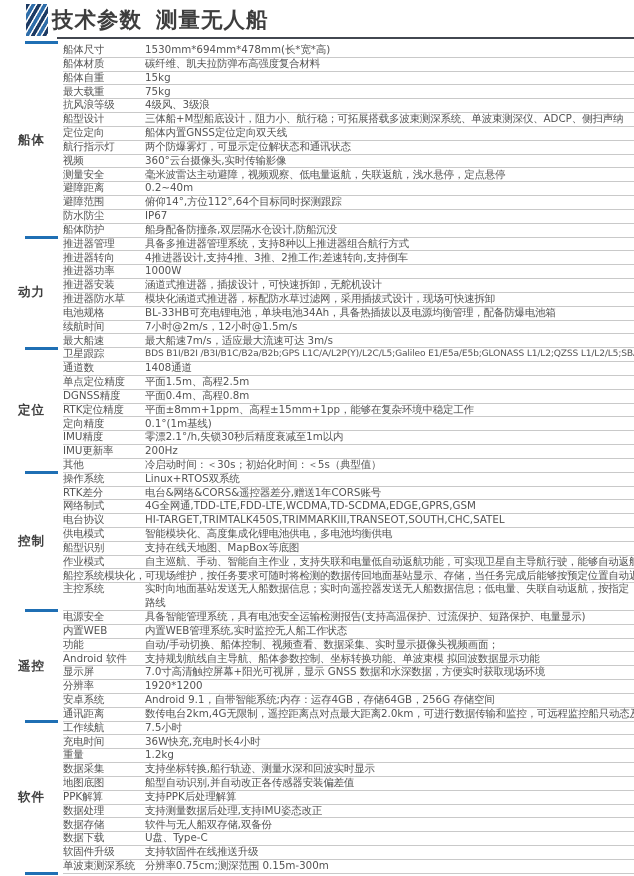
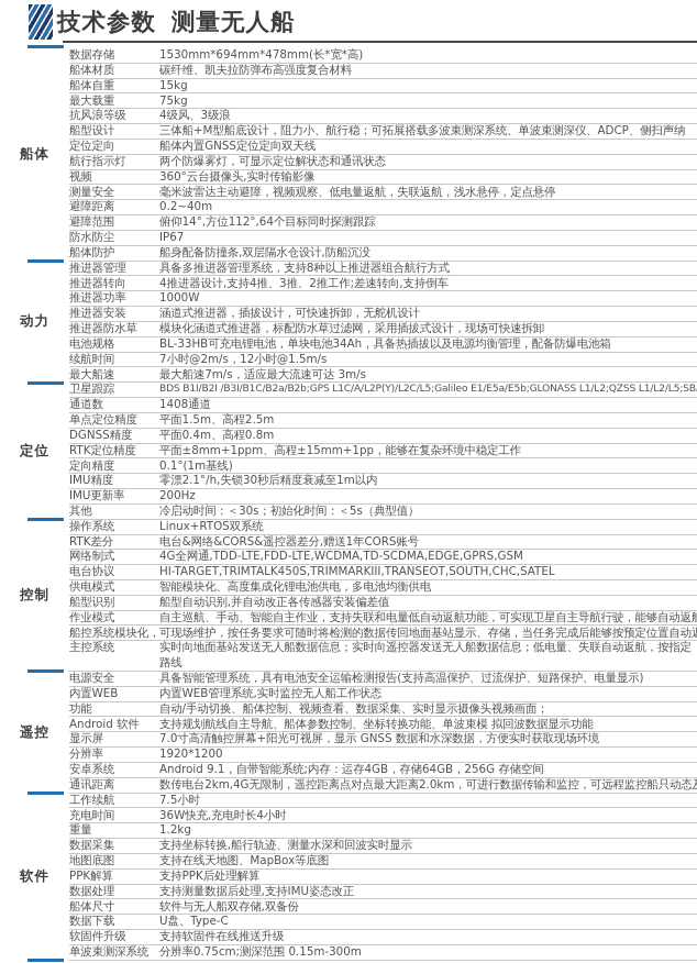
  技术参数 测量无人船
  船体
- 船体尺寸
+ 数据存储
  1530mm*694mm*478mm(长*宽*高)
  船体材质
  碳纤维、凯夫拉防弹布高强度复合材料
  船体自重
  15kg
  最大载重
  75kg
  抗风浪等级
  4级风、3级浪
  船型设计
  三体船+M型船底设计，阻力小、航行稳；可拓展搭载多波束测深系统、单波束测深仪、ADCP、侧扫声纳
  定位定向
  船体内置GNSS定位定向双天线
  航行指示灯
  两个防爆雾灯，可显示定位解状态和通讯状态
  视频
  360°云台摄像头,实时传输影像
  测量安全
  毫米波雷达主动避障，视频观察、低电量返航，失联返航，浅水悬停，定点悬停
  避障距离
  0.2~40m
  避障范围
  俯仰14°,方位112°,64个目标同时探测跟踪
  防水防尘
  IP67
  船体防护
  船身配备防撞条,双层隔水仓设计,防船沉没
  动力
  推进器管理
  具备多推进器管理系统，支持8种以上推进器组合航行方式
  推进器转向
  4推进器设计,支持4推、3推、2推工作;差速转向,支持倒车
  推进器功率
  1000W
  推进器安装
  涵道式推进器，插拔设计，可快速拆卸，无舵机设计
  推进器防水草
  模块化涵道式推进器，标配防水草过滤网，采用插拔式设计，现场可快速拆卸
  电池规格
  BL-33HB可充电锂电池，单块电池34Ah，具备热插拔以及电源均衡管理，配备防爆电池箱
  续航时间
  7小时@2m/s，12小时@1.5m/s
  最大船速
  最大船速7m/s，适应最大流速可达 3m/s
  定位
  卫星跟踪
  BDS B1I/B2I /B3I/B1C/B2a/B2b;GPS L1C/A/L2P(Y)/L2C/L5;Galileo E1/E5a/E5b;GLONASS L1/L2;QZSS L1/L2/L5;SB
  通道数
  1408通道
  单点定位精度
  平面1.5m、高程2.5m
  DGNSS精度
  平面0.4m、高程0.8m
  RTK定位精度
  平面±8mm+1ppm、高程±15mm+1pp，能够在复杂环境中稳定工作
  定向精度
  0.1°(1m基线)
  IMU精度
  零漂2.1°/h,失锁30秒后精度衰减至1m以内
  IMU更新率
  200Hz
  其他
  冷启动时间：＜30s；初始化时间：＜5s（典型值）
  控制
  操作系统
  Linux+RTOS双系统
  RTK差分
  电台&网络&CORS&遥控器差分,赠送1年CORS账号
  网络制式
  4G全网通,TDD-LTE,FDD-LTE,WCDMA,TD-SCDMA,EDGE,GPRS,GSM
  电台协议
  HI-TARGET,TRIMTALK450S,TRIMMARKIII,TRANSEOT,SOUTH,CHC,SATEL
  供电模式
  智能模块化、高度集成化锂电池供电，多电池均衡供电
  船型识别
- 支持在线天地图、MapBox等底图
+ 船型自动识别,并自动改正各传感器安装偏差值
  作业模式
  自主巡航、手动、智能自主作业，支持失联和电量低自动返航功能，可实现卫星自主导航行驶，能够自动返
  船控系统模块化，
  可现场维护，按任务要求可随时将检测的数据传回地面基站显示、存储，当任务完成后能够按预定位置自动
  主控系统
  实时向地面基站发送无人船数据信息；实时向遥控器发送无人船数据信息；低电量、失联自动返航，按指定路线
  遥控
  电源安全
  具备智能管理系统，具有电池安全运输检测报告(支持高温保护、过流保护、短路保护、电量显示)
  内置WEB
  内置WEB管理系统,实时监控无人船工作状态
  功能
  自动/手动切换、船体控制、视频查看、数据采集、实时显示摄像头视频画面；
  Android 软件
  支持规划航线自主导航、船体参数控制、坐标转换功能、单波束模 拟回波数据显示功能
  显示屏
  7.0寸高清触控屏幕+阳光可视屏，显示 GNSS 数据和水深数据，方便实时获取现场环境
  分辨率
  1920*1200
  安卓系统
  Android 9.1，自带智能系统;内存：运存4GB，存储64GB，256G 存储空间
  通讯距离
  数传电台2km,4G无限制，遥控距离点对点最大距离2.0km，可进行数据传输和监控，可远程监控船只动态
  软件
  工作续航
  7.5小时
  充电时间
  36W快充,充电时长4小时
  重量
  1.2kg
  数据采集
  支持坐标转换,船行轨迹、测量水深和回波实时显示
  地图底图
- 船型自动识别,并自动改正各传感器安装偏差值
+ 支持在线天地图、MapBox等底图
  PPK解算
  支持PPK后处理解算
  数据处理
  支持测量数据后处理,支持IMU姿态改正
- 数据存储
+ 船体尺寸
  软件与无人船双存储,双备份
  数据下载
  U盘、Type-C
  软固件升级
  支持软固件在线推送升级
  单波束测深系统
  分辨率0.75cm;测深范围 0.15m-300m
